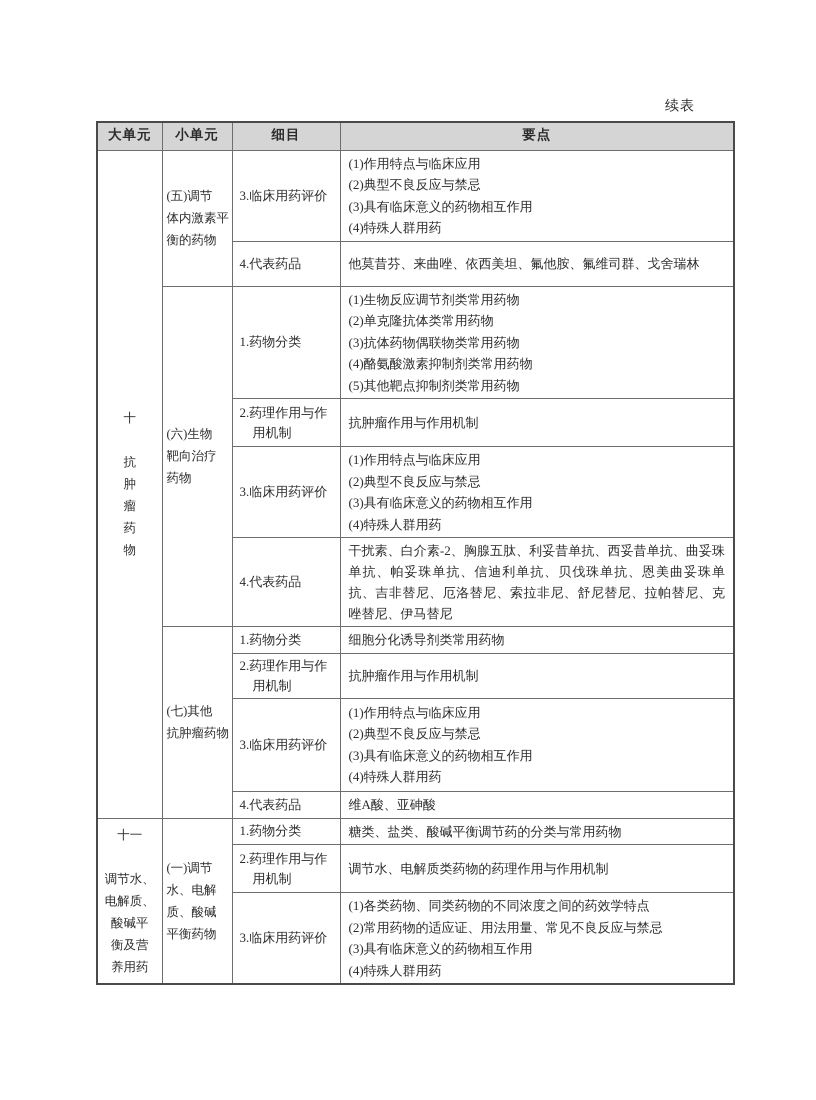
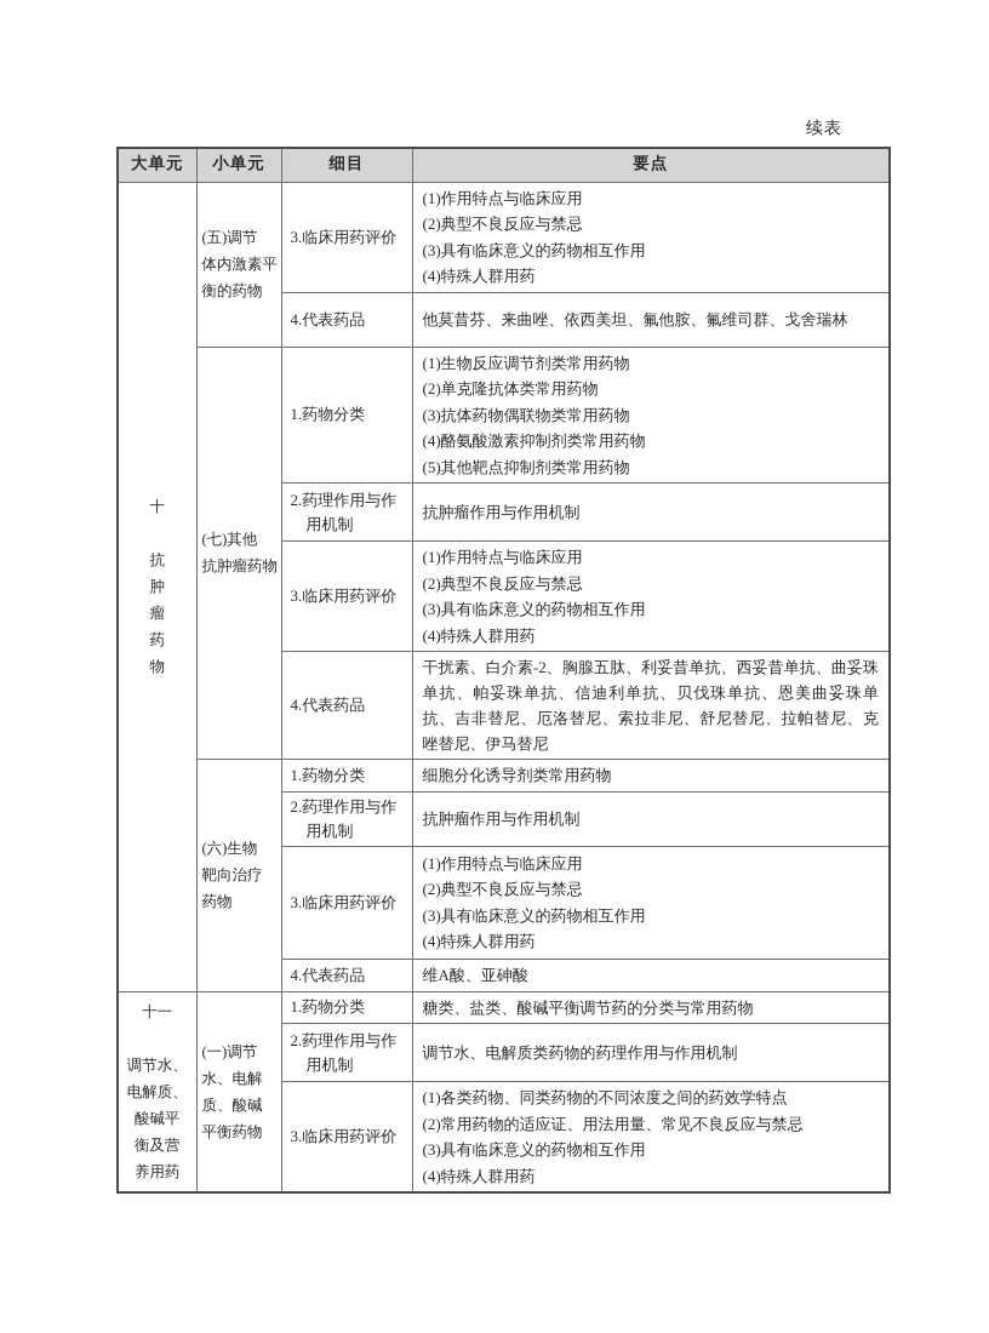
  续表
  大单元	小单元	细目	要点
  十 抗 肿 瘤 药 物	(五)调节 体内激素平 衡的药物	3.临床用药评价	(1)作用特点与临床应用 (2)典型不良反应与禁忌 (3)具有临床意义的药物相互作用 (4)特殊人群用药
  4.代表药品	他莫昔芬、来曲唑、依西美坦、氟他胺、氟维司群、戈舍瑞林
- (六)生物 靶向治疗 药物	1.药物分类	(1)生物反应调节剂类常用药物 (2)单克隆抗体类常用药物 (3)抗体药物偶联物类常用药物 (4)酪氨酸激素抑制剂类常用药物 (5)其他靶点抑制剂类常用药物
+ (七)其他 抗肿瘤药物	1.药物分类	(1)生物反应调节剂类常用药物 (2)单克隆抗体类常用药物 (3)抗体药物偶联物类常用药物 (4)酪氨酸激素抑制剂类常用药物 (5)其他靶点抑制剂类常用药物
  2.药理作用与作用机制	抗肿瘤作用与作用机制
  3.临床用药评价	(1)作用特点与临床应用 (2)典型不良反应与禁忌 (3)具有临床意义的药物相互作用 (4)特殊人群用药
  4.代表药品	干扰素、白介素-2、胸腺五肽、利妥昔单抗、西妥昔单抗、曲妥珠单抗、帕妥珠单抗、信迪利单抗、贝伐珠单抗、恩美曲妥珠单抗、吉非替尼、厄洛替尼、索拉非尼、舒尼替尼、拉帕替尼、克唑替尼、伊马替尼
- (七)其他 抗肿瘤药物	1.药物分类	细胞分化诱导剂类常用药物
+ (六)生物 靶向治疗 药物	1.药物分类	细胞分化诱导剂类常用药物
  2.药理作用与作用机制	抗肿瘤作用与作用机制
  3.临床用药评价	(1)作用特点与临床应用 (2)典型不良反应与禁忌 (3)具有临床意义的药物相互作用 (4)特殊人群用药
  4.代表药品	维A酸、亚砷酸
  十一 调节水、 电解质、 酸碱平 衡及营 养用药	(一)调节 水、电解 质、酸碱 平衡药物	1.药物分类	糖类、盐类、酸碱平衡调节药的分类与常用药物
  2.药理作用与作用机制	调节水、电解质类药物的药理作用与作用机制
  3.临床用药评价	(1)各类药物、同类药物的不同浓度之间的药效学特点 (2)常用药物的适应证、用法用量、常见不良反应与禁忌 (3)具有临床意义的药物相互作用 (4)特殊人群用药
